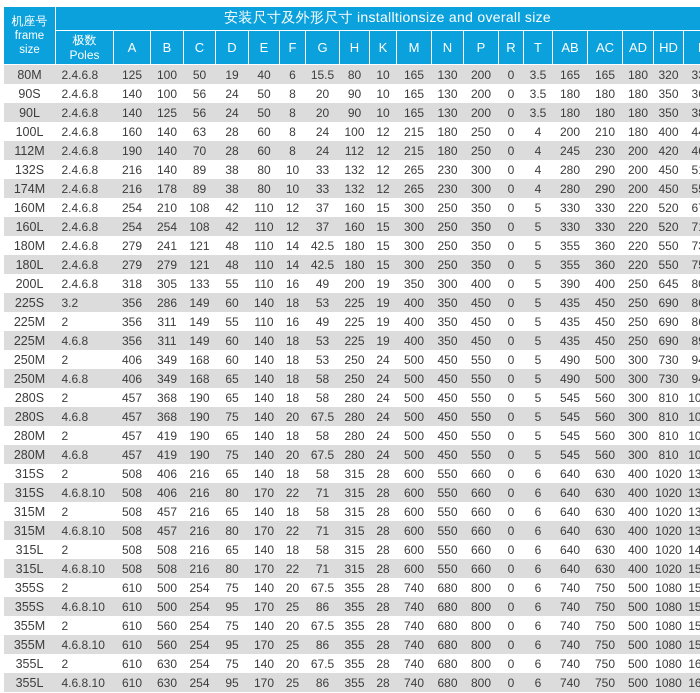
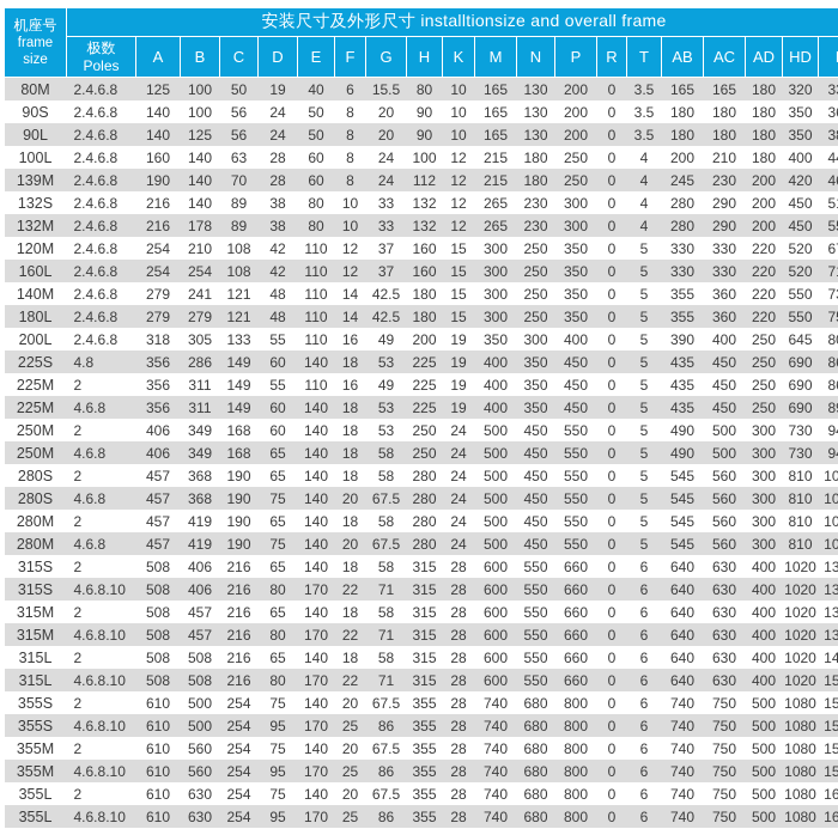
- 机座号 frame size	安装尺寸及外形尺寸 installtionsize and overall size
+ 机座号 frame size	安装尺寸及外形尺寸 installtionsize and overall frame
  极数 Poles	A	B	C	D	E	F	G	H	K	M	N	P	R	T	AB	AC	AD	HD
  80M	2.4.6.8	125	100	50	19	40	6	15.5	80	10	165	130	200	0	3.5	165	165	180	320	3
  90S	2.4.6.8	140	100	56	24	50	8	20	90	10	165	130	200	0	3.5	180	180	180	350	3
  90L	2.4.6.8	140	125	56	24	50	8	20	90	10	165	130	200	0	3.5	180	180	180	350	3
  100L	2.4.6.8	160	140	63	28	60	8	24	100	12	215	180	250	0	4	200	210	180	400	4
- 112M	2.4.6.8	190	140	70	28	60	8	24	112	12	215	180	250	0	4	245	230	200	420	4
+ 139M	2.4.6.8	190	140	70	28	60	8	24	112	12	215	180	250	0	4	245	230	200	420	4
  132S	2.4.6.8	216	140	89	38	80	10	33	132	12	265	230	300	0	4	280	290	200	450	5
- 174M	2.4.6.8	216	178	89	38	80	10	33	132	12	265	230	300	0	4	280	290	200	450	5
+ 132M	2.4.6.8	216	178	89	38	80	10	33	132	12	265	230	300	0	4	280	290	200	450	5
- 160M	2.4.6.8	254	210	108	42	110	12	37	160	15	300	250	350	0	5	330	330	220	520	6
+ 120M	2.4.6.8	254	210	108	42	110	12	37	160	15	300	250	350	0	5	330	330	220	520	6
  160L	2.4.6.8	254	254	108	42	110	12	37	160	15	300	250	350	0	5	330	330	220	520	7
- 180M	2.4.6.8	279	241	121	48	110	14	42.5	180	15	300	250	350	0	5	355	360	220	550	7
+ 140M	2.4.6.8	279	241	121	48	110	14	42.5	180	15	300	250	350	0	5	355	360	220	550	7
  180L	2.4.6.8	279	279	121	48	110	14	42.5	180	15	300	250	350	0	5	355	360	220	550	7
  200L	2.4.6.8	318	305	133	55	110	16	49	200	19	350	300	400	0	5	390	400	250	645	8
- 225S	3.2	356	286	149	60	140	18	53	225	19	400	350	450	0	5	435	450	250	690	8
+ 225S	4.8	356	286	149	60	140	18	53	225	19	400	350	450	0	5	435	450	250	690	8
  225M	2	356	311	149	55	110	16	49	225	19	400	350	450	0	5	435	450	250	690	8
  225M	4.6.8	356	311	149	60	140	18	53	225	19	400	350	450	0	5	435	450	250	690	8
  250M	2	406	349	168	60	140	18	53	250	24	500	450	550	0	5	490	500	300	730	9
  250M	4.6.8	406	349	168	65	140	18	58	250	24	500	450	550	0	5	490	500	300	730	9
  280S	2	457	368	190	65	140	18	58	280	24	500	450	550	0	5	545	560	300	810	10
  280S	4.6.8	457	368	190	75	140	20	67.5	280	24	500	450	550	0	5	545	560	300	810	10
  280M	2	457	419	190	65	140	18	58	280	24	500	450	550	0	5	545	560	300	810	10
  280M	4.6.8	457	419	190	75	140	20	67.5	280	24	500	450	550	0	5	545	560	300	810	10
  315S	2	508	406	216	65	140	18	58	315	28	600	550	660	0	6	640	630	400	1020	13
  315S	4.6.8.10	508	406	216	80	170	22	71	315	28	600	550	660	0	6	640	630	400	1020	13
  315M	2	508	457	216	65	140	18	58	315	28	600	550	660	0	6	640	630	400	1020	13
  315M	4.6.8.10	508	457	216	80	170	22	71	315	28	600	550	660	0	6	640	630	400	1020	13
  315L	2	508	508	216	65	140	18	58	315	28	600	550	660	0	6	640	630	400	1020	14
  315L	4.6.8.10	508	508	216	80	170	22	71	315	28	600	550	660	0	6	640	630	400	1020	15
  355S	2	610	500	254	75	140	20	67.5	355	28	740	680	800	0	6	740	750	500	1080	15
  355S	4.6.8.10	610	500	254	95	170	25	86	355	28	740	680	800	0	6	740	750	500	1080	15
  355M	2	610	560	254	75	140	20	67.5	355	28	740	680	800	0	6	740	750	500	1080	15
  355M	4.6.8.10	610	560	254	95	170	25	86	355	28	740	680	800	0	6	740	750	500	1080	15
  355L	2	610	630	254	75	140	20	67.5	355	28	740	680	800	0	6	740	750	500	1080	16
  355L	4.6.8.10	610	630	254	95	170	25	86	355	28	740	680	800	0	6	740	750	500	1080	16
